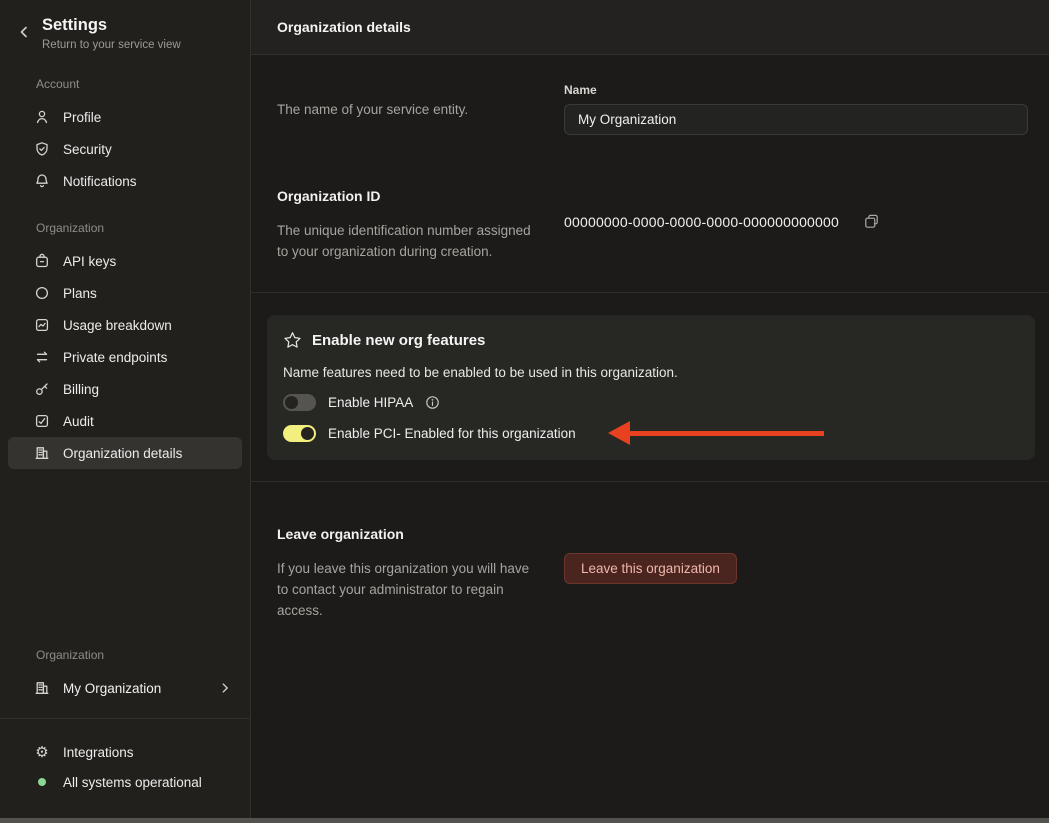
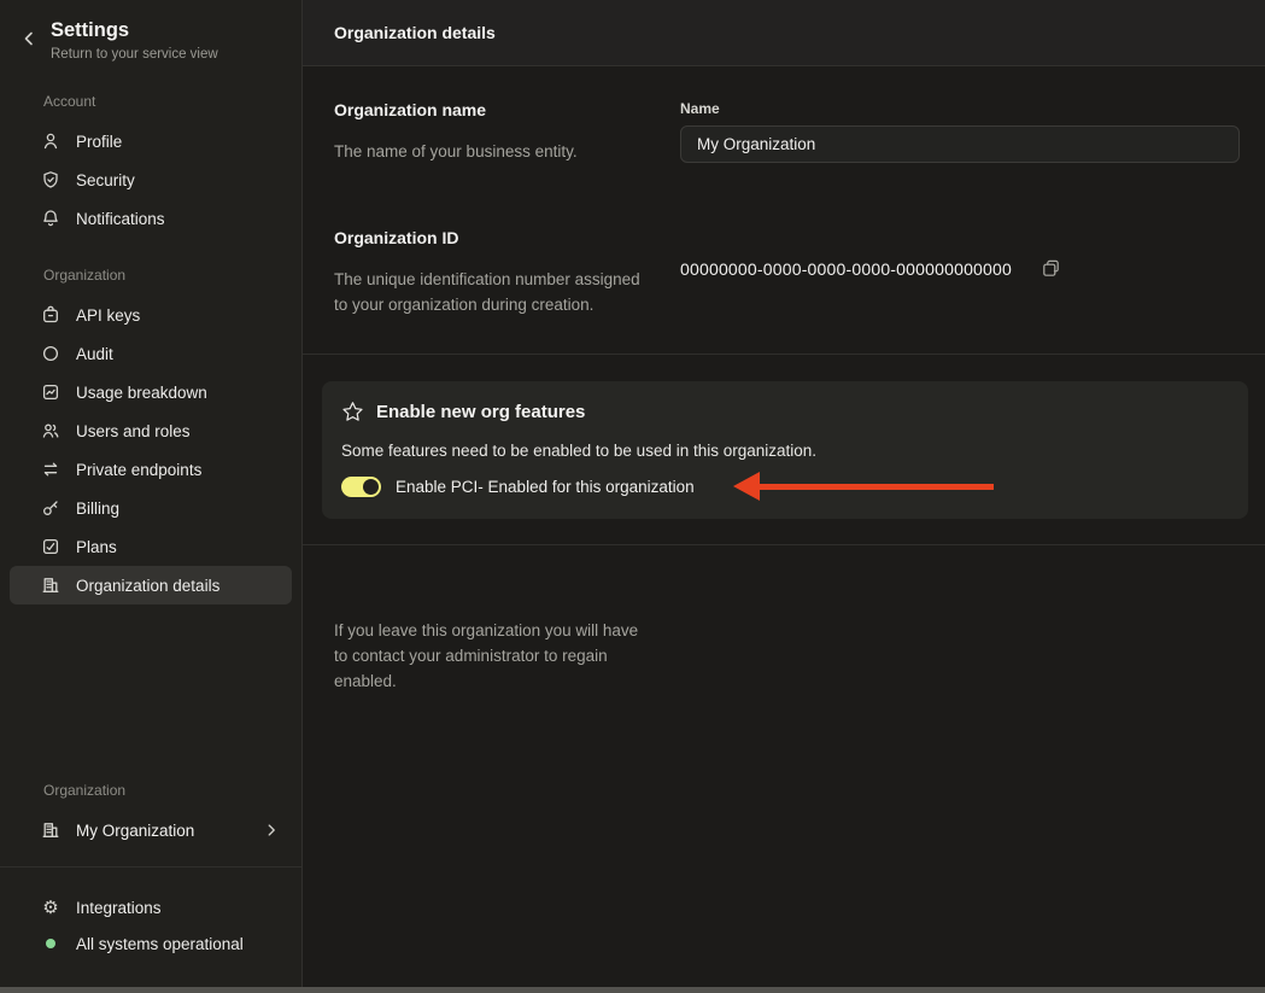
  Settings
  Return to your service view
  Account
  Profile
  Security
  Notifications
  Organization
  API keys
- Plans
+ Audit
  Usage breakdown
+ Users and roles
  Private endpoints
  Billing
- Audit
+ Plans
  Organization details
  Organization
  My Organization
  ⚙
  Integrations
  All systems operational
  Organization details
+ Organization name
- The name of your service entity.
+ The name of your business entity.
  Name
  My Organization
  Organization ID
  The unique identification number assigned to your organization during creation.
  00000000-0000-0000-0000-000000000000
  Enable new org features
- Name features need to be enabled to be used in this organization.
+ Some features need to be enabled to be used in this organization.
- Enable HIPAA
  Enable PCI- Enabled for this organization
- Leave organization
- If you leave this organization you will have to contact your administrator to regain access.
+ If you leave this organization you will have to contact your administrator to regain enabled.
- Leave this organization
